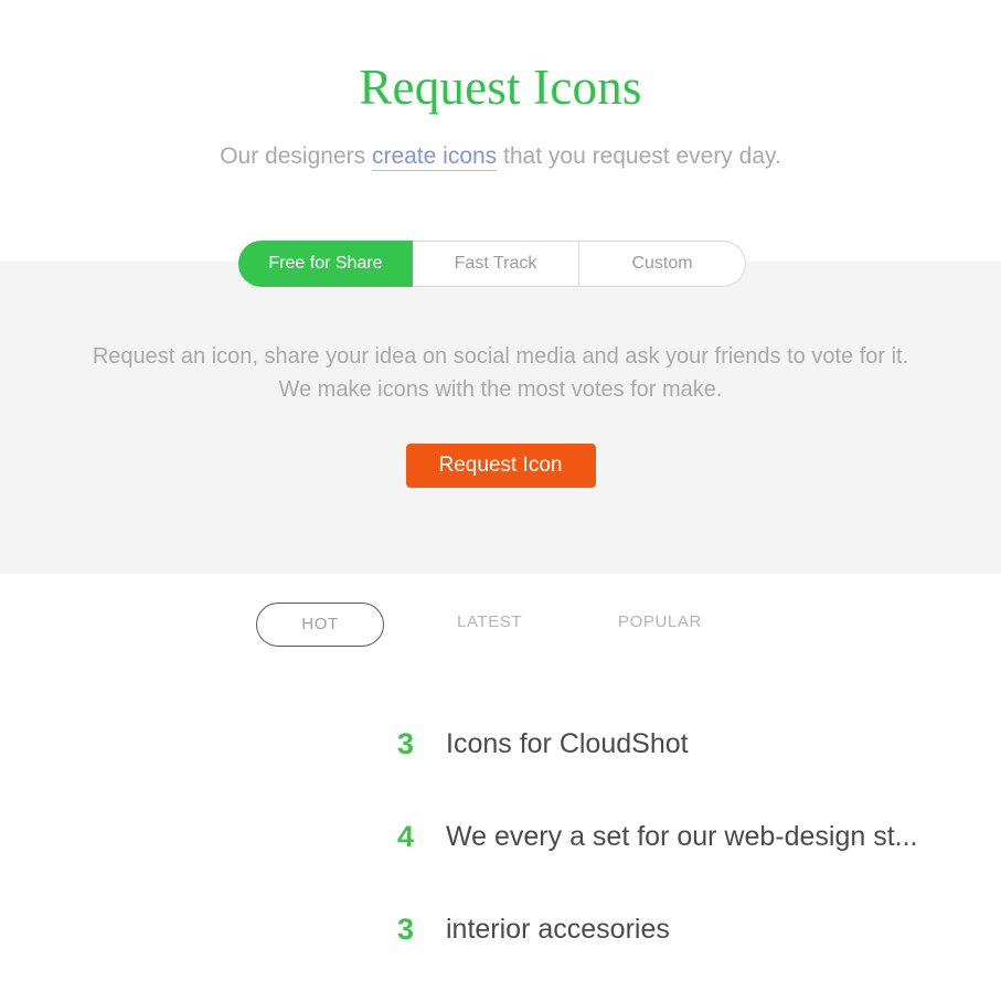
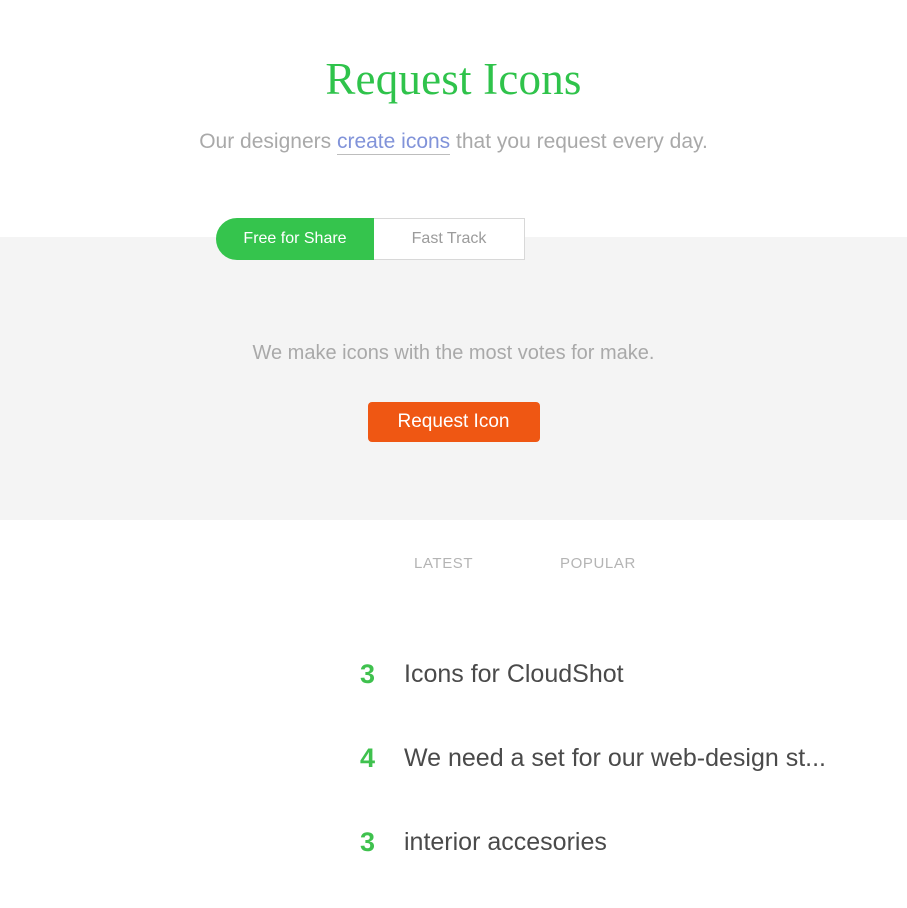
  Request Icons
  Our designers create icons that you request every day.
  Free for Share
  Fast Track
- Custom
- Request an icon, share your idea on social media and ask your friends to vote for it.
  We make icons with the most votes for make.
  Request Icon
- HOT
  LATEST
  POPULAR
  3
  Icons for CloudShot
  4
- We every a set for our web-design st...
+ We need a set for our web-design st...
  3
  interior accesories
